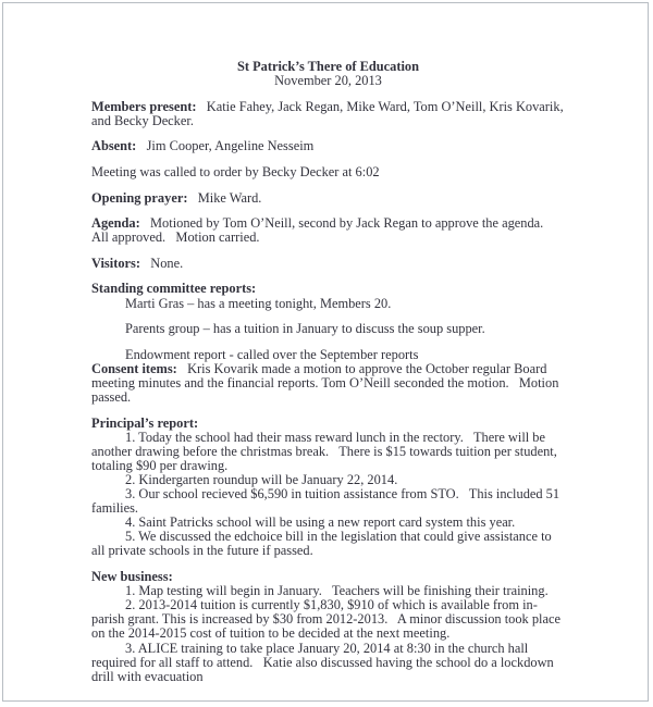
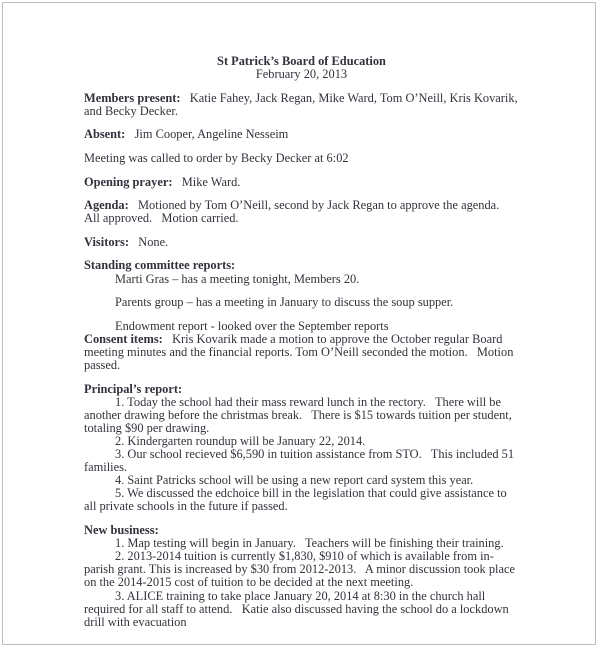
- St Patrick’s There of Education
+ St Patrick’s Board of Education
- November 20, 2013
+ February 20, 2013
  Members present: Katie Fahey, Jack Regan, Mike Ward, Tom O’Neill, Kris Kovarik, and Becky Decker.
  Absent: Jim Cooper, Angeline Nesseim
  Meeting was called to order by Becky Decker at 6:02
  Opening prayer: Mike Ward.
  Agenda: Motioned by Tom O’Neill, second by Jack Regan to approve the agenda. All approved. Motion carried.
  Visitors: None.
  Standing committee reports:
  Marti Gras – has a meeting tonight, Members 20.
- Parents group – has a tuition in January to discuss the soup supper.
+ Parents group – has a meeting in January to discuss the soup supper.
- Endowment report - called over the September reports
+ Endowment report - looked over the September reports
  Consent items: Kris Kovarik made a motion to approve the October regular Board meeting minutes and the financial reports. Tom O’Neill seconded the motion. Motion passed.
  Principal’s report:
  1. Today the school had their mass reward lunch in the rectory. There will be another drawing before the christmas break. There is $15 towards tuition per student, totaling $90 per drawing.
  2. Kindergarten roundup will be January 22, 2014.
  3. Our school recieved $6,590 in tuition assistance from STO. This included 51 families.
  4. Saint Patricks school will be using a new report card system this year.
  5. We discussed the edchoice bill in the legislation that could give assistance to all private schools in the future if passed.
  New business:
  1. Map testing will begin in January. Teachers will be finishing their training.
  2. 2013-2014 tuition is currently $1,830, $910 of which is available from in-parish grant. This is increased by $30 from 2012-2013. A minor discussion took place on the 2014-2015 cost of tuition to be decided at the next meeting.
  3. ALICE training to take place January 20, 2014 at 8:30 in the church hall required for all staff to attend. Katie also discussed having the school do a lockdown drill with evacuation
